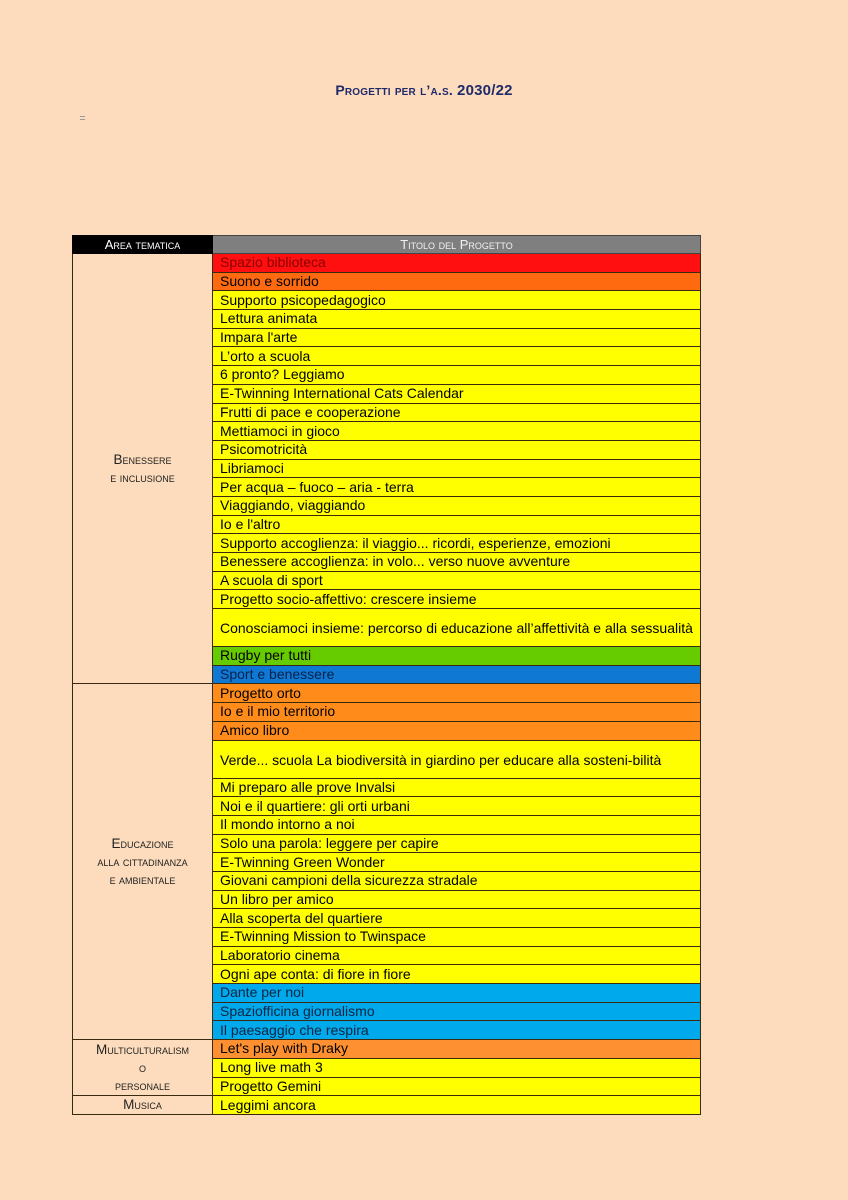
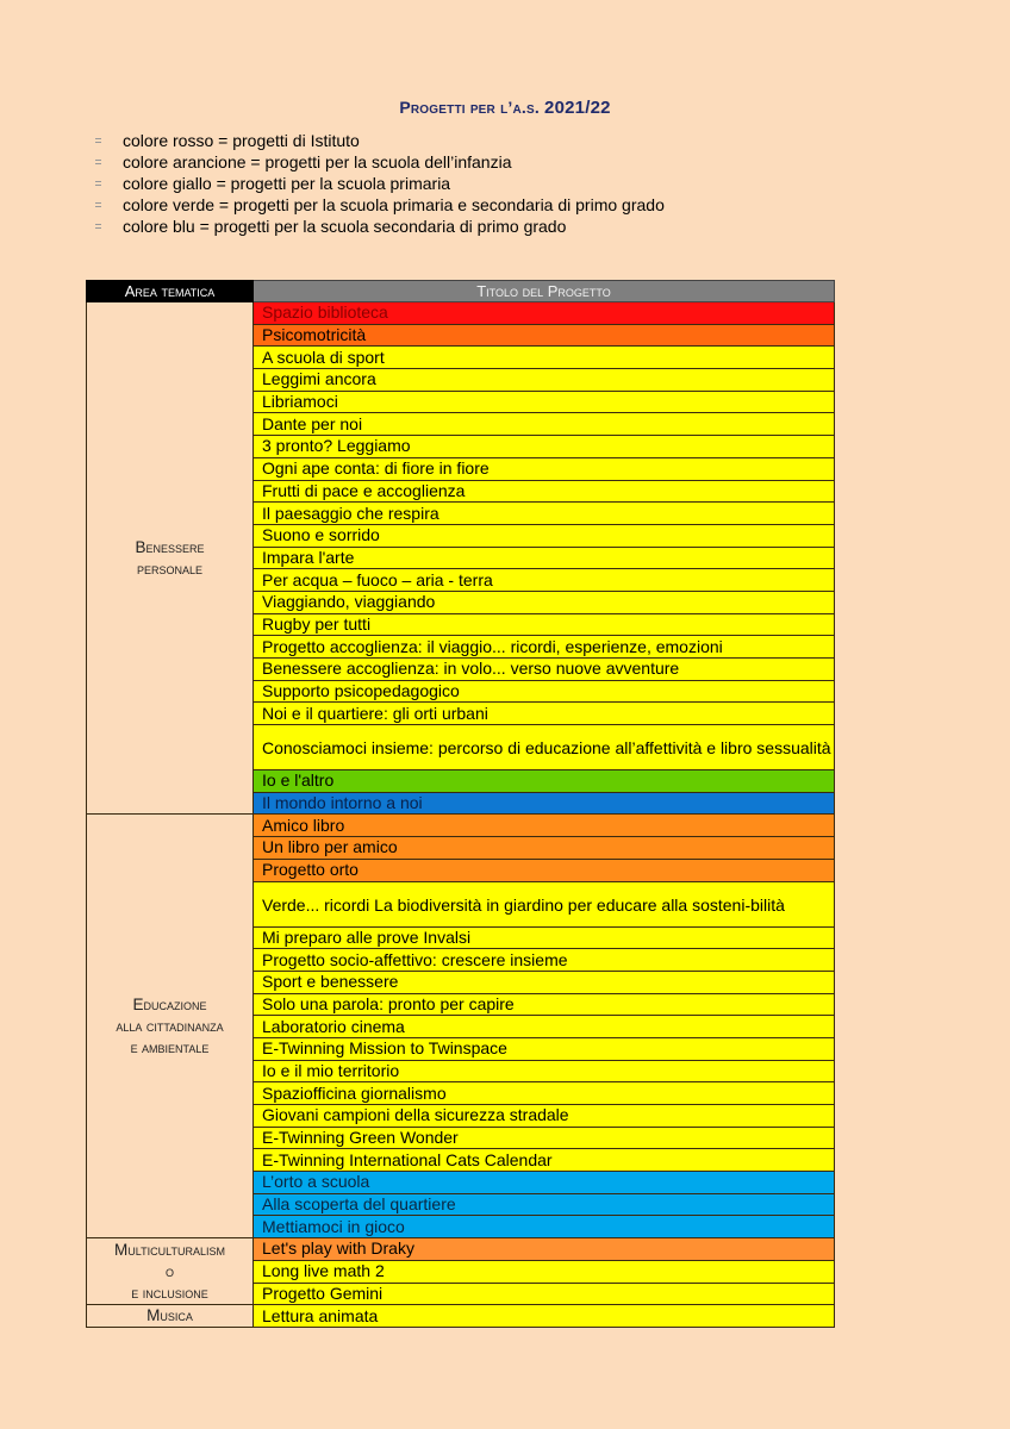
- Progetti per l’a.s. 2030/22
+ Progetti per l’a.s. 2021/22
+ colore rosso = progetti di Istituto
+ colore arancione = progetti per la scuola dell’infanzia
+ colore giallo = progetti per la scuola primaria
+ colore verde = progetti per la scuola primaria e secondaria di primo grado
+ colore blu = progetti per la scuola secondaria di primo grado
  Area tematica	Titolo del Progetto
- Benesseree inclusione	Spazio biblioteca
+ Benesserepersonale	Spazio biblioteca
- Suono e sorrido
+ Psicomotricità
- Supporto psicopedagogico
+ A scuola di sport
- Lettura animata
+ Leggimi ancora
- Impara l'arte
+ Libriamoci
- L’orto a scuola
+ Dante per noi
- 6 pronto? Leggiamo
+ 3 pronto? Leggiamo
- E-Twinning International Cats Calendar
+ Ogni ape conta: di fiore in fiore
- Frutti di pace e cooperazione
+ Frutti di pace e accoglienza
- Mettiamoci in gioco
+ Il paesaggio che respira
- Psicomotricità
+ Suono e sorrido
- Libriamoci
+ Impara l'arte
  Per acqua – fuoco – aria - terra
  Viaggiando, viaggiando
- Io e l'altro
+ Rugby per tutti
- Supporto accoglienza: il viaggio... ricordi, esperienze, emozioni
+ Progetto accoglienza: il viaggio... ricordi, esperienze, emozioni
  Benessere accoglienza: in volo... verso nuove avventure
- A scuola di sport
+ Supporto psicopedagogico
- Progetto socio-affettivo: crescere insieme
+ Noi e il quartiere: gli orti urbani
- Conosciamoci insieme: percorso di educazione all’affettività e alla sessualità
+ Conosciamoci insieme: percorso di educazione all’affettività e libro sessualità
- Rugby per tutti
+ Io e l'altro
- Sport e benessere
+ Il mondo intorno a noi
- Educazionealla cittadinanzae ambientale	Progetto orto
+ Educazionealla cittadinanzae ambientale	Amico libro
- Io e il mio territorio
+ Un libro per amico
- Amico libro
+ Progetto orto
- Verde... scuola La biodiversità in giardino per educare alla sosteni-bilità
+ Verde... ricordi La biodiversità in giardino per educare alla sosteni-bilità
  Mi preparo alle prove Invalsi
- Noi e il quartiere: gli orti urbani
+ Progetto socio-affettivo: crescere insieme
- Il mondo intorno a noi
+ Sport e benessere
- Solo una parola: leggere per capire
+ Solo una parola: pronto per capire
- E-Twinning Green Wonder
+ Laboratorio cinema
- Giovani campioni della sicurezza stradale
+ E-Twinning Mission to Twinspace
- Un libro per amico
+ Io e il mio territorio
- Alla scoperta del quartiere
+ Spaziofficina giornalismo
- E-Twinning Mission to Twinspace
+ Giovani campioni della sicurezza stradale
- Laboratorio cinema
+ E-Twinning Green Wonder
- Ogni ape conta: di fiore in fiore
+ E-Twinning International Cats Calendar
- Dante per noi
+ L’orto a scuola
- Spaziofficina giornalismo
+ Alla scoperta del quartiere
- Il paesaggio che respira
+ Mettiamoci in gioco
- Multiculturalismopersonale	Let's play with Draky
+ Multiculturalismoe inclusione	Let's play with Draky
- Long live math 3
+ Long live math 2
  Progetto Gemini
- Musica	Leggimi ancora
+ Musica	Lettura animata
